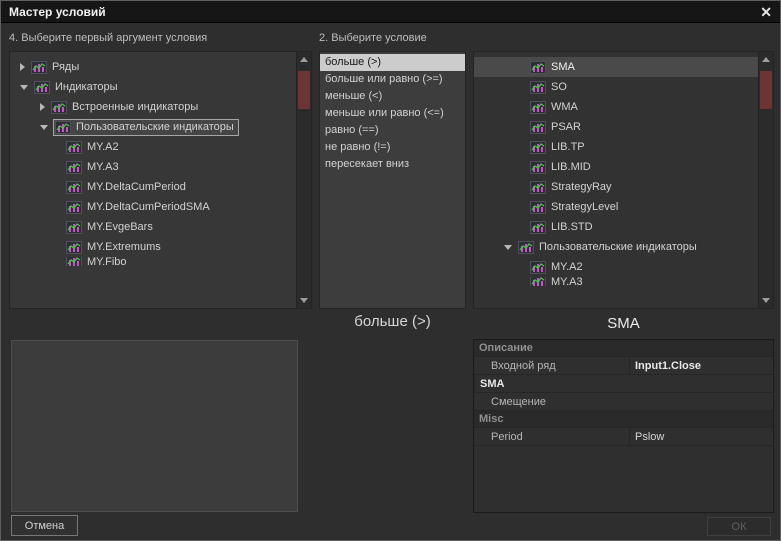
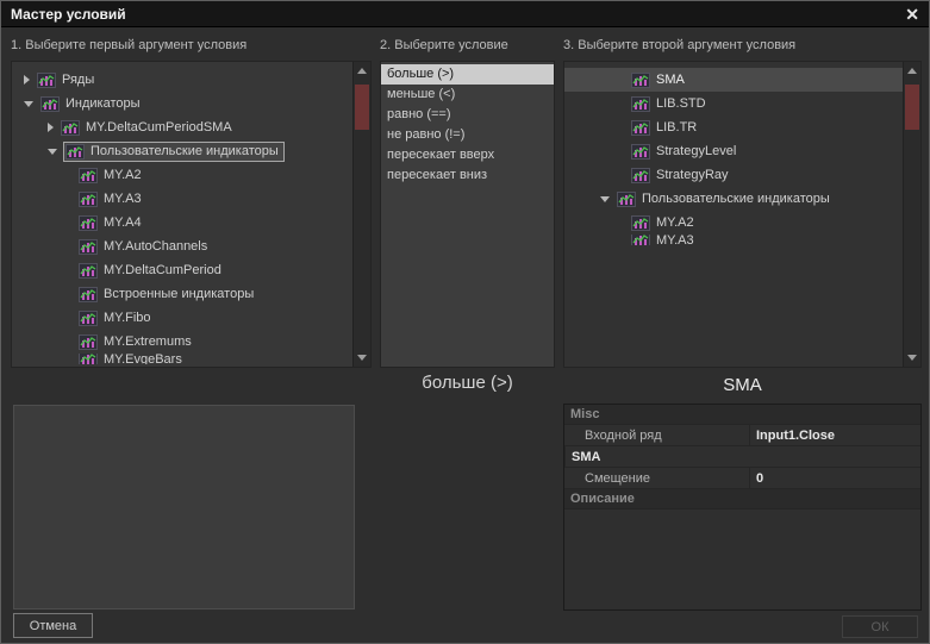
  Мастер условий
  ✕
- 4. Выберите первый аргумент условия
+ 1. Выберите первый аргумент условия
  2. Выберите условие
+ 3. Выберите второй аргумент условия
  Ряды
  Индикаторы
- Встроенные индикаторы
+ MY.DeltaCumPeriodSMA
  Пользовательские индикаторы
  MY.A2
  MY.A3
+ MY.A4
+ MY.AutoChannels
  MY.DeltaCumPeriod
- MY.DeltaCumPeriodSMA
+ Встроенные индикаторы
- MY.EvgeBars
+ MY.Fibo
  MY.Extremums
- MY.Fibo
+ MY.EvgeBars
  больше (>)
- больше или равно (>=)
  меньше (<)
- меньше или равно (<=)
  равно (==)
  не равно (!=)
+ пересекает вверх
  пересекает вниз
  SMA
- SO
- WMA
- PSAR
- LIB.TP
- LIB.MID
- StrategyRay
+ LIB.STD
+ LIB.TR
  StrategyLevel
- LIB.STD
+ StrategyRay
  Пользовательские индикаторы
  MY.A2
  MY.A3
  больше (>)
  SMA
- Описание
+ Misc
  Входной ряд
  Input1.Close
  SMA
  Смещение
+ 0
- Misc
+ Описание
- Period
- Pslow
  Отмена
  ОК
